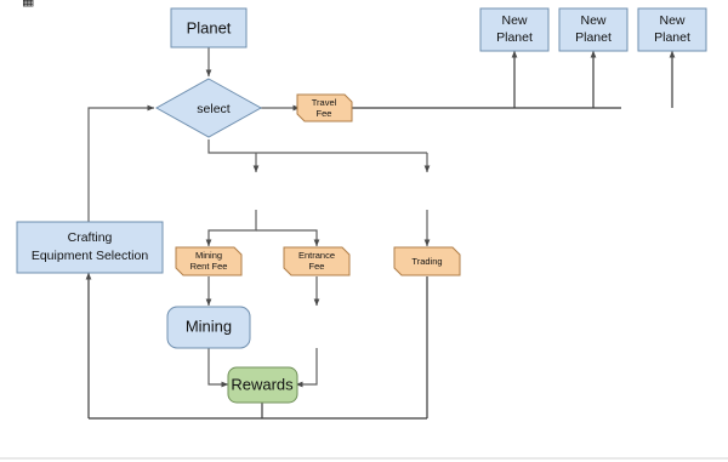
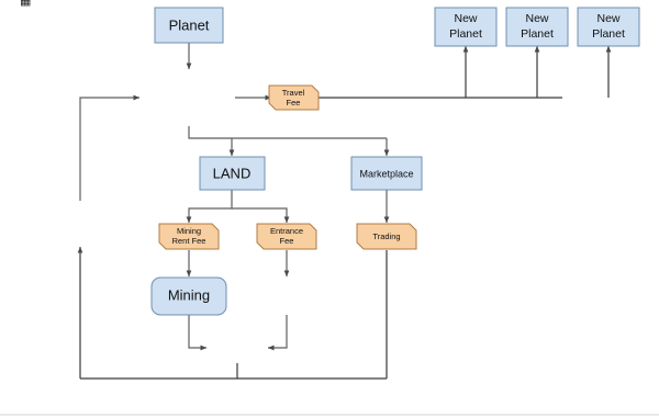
  Planet
  New
  Planet
  New
  Planet
  New
  Planet
- select
  Travel
  Fee
+ LAND
+ Marketplace
  Mining
  Rent Fee
  Entrance
  Fee
  Trading
  Mining
- Rewards
- Crafting
- Equipment Selection
  ▦
